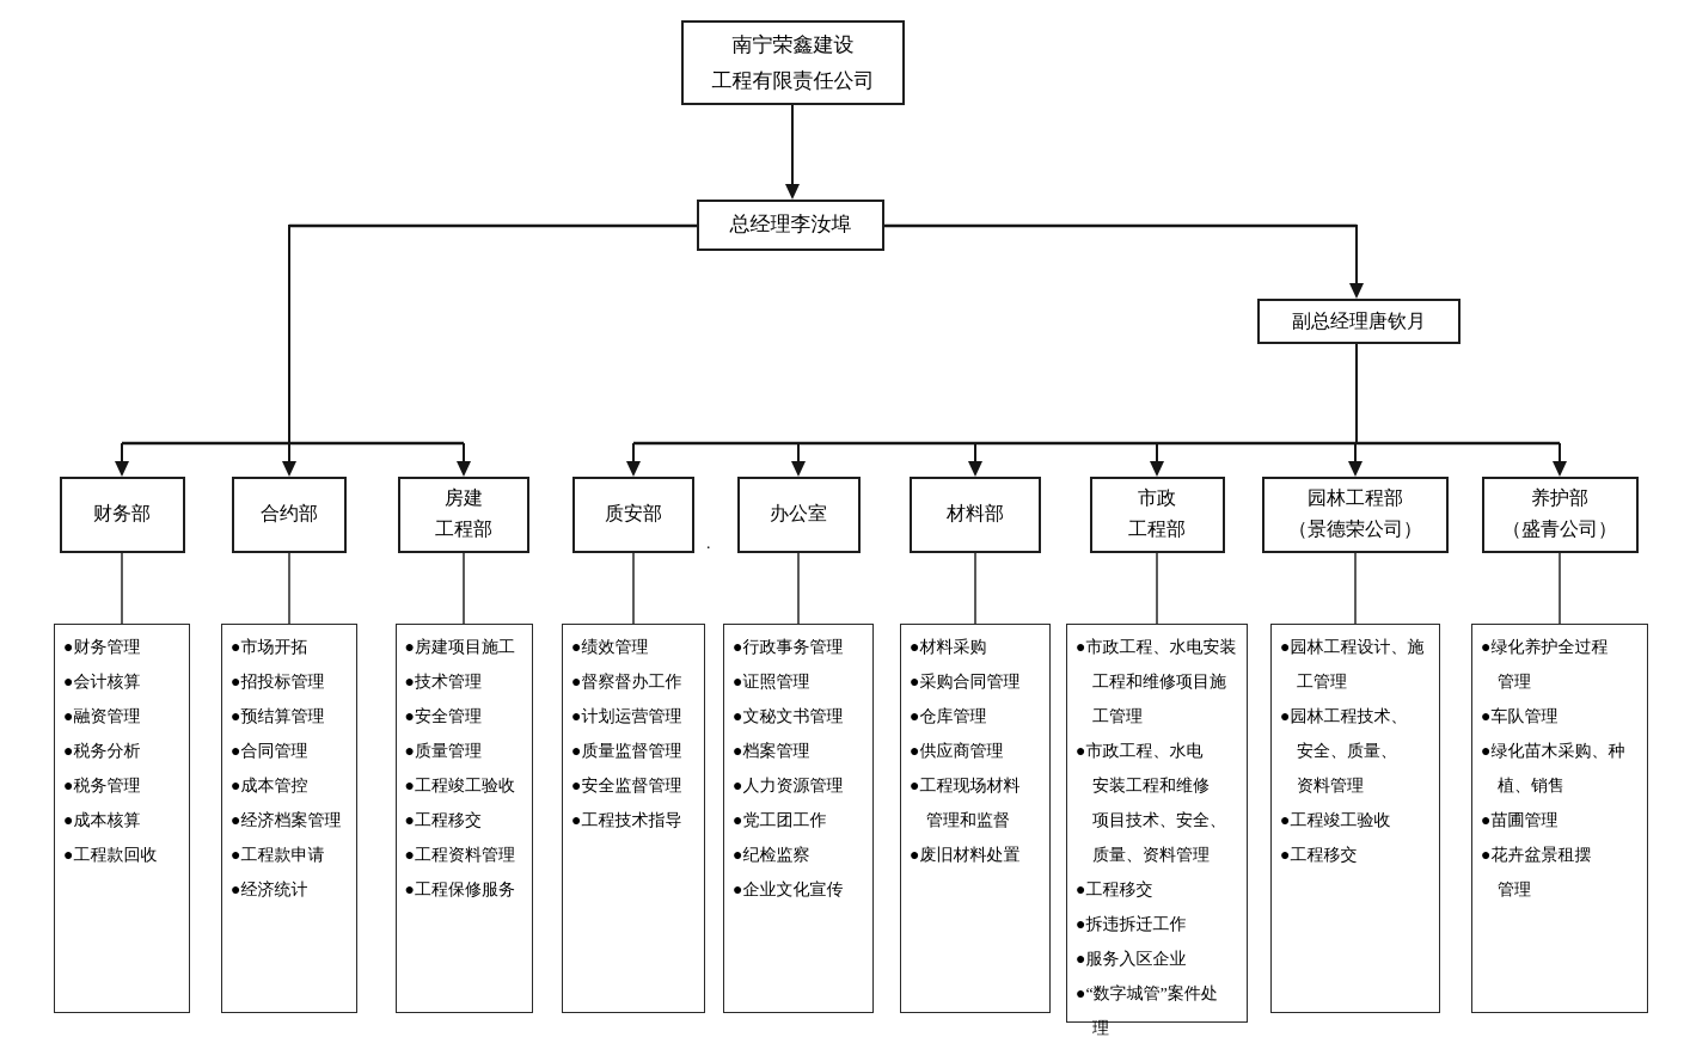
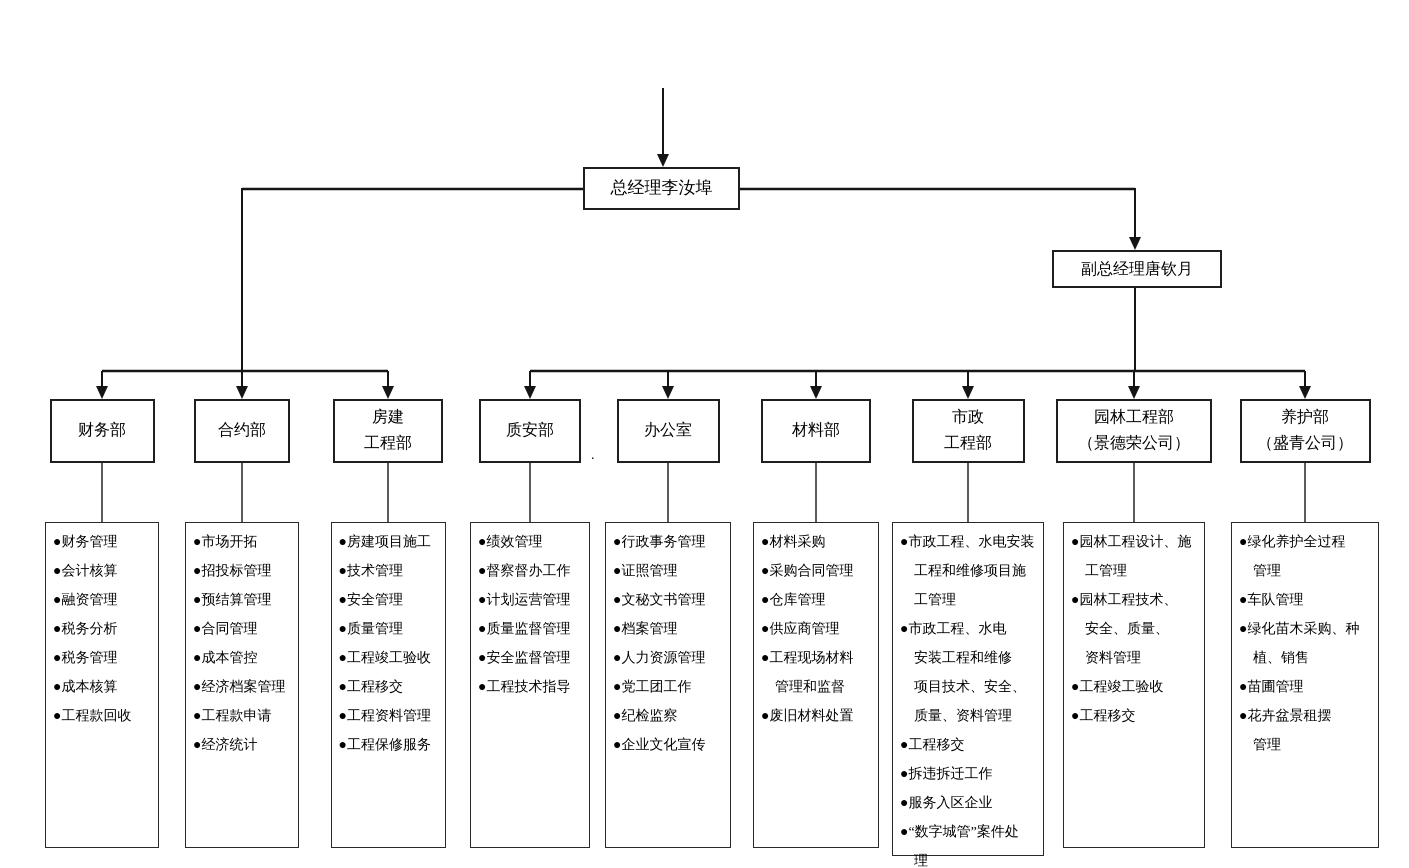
- 南宁荣鑫建设
- 工程有限责任公司
  总经理李汝埠
  副总经理唐钦月
  .
  财务部
  ●财务管理
  ●会计核算
  ●融资管理
  ●税务分析
  ●税务管理
  ●成本核算
  ●工程款回收
  合约部
  ●市场开拓
  ●招投标管理
  ●预结算管理
  ●合同管理
  ●成本管控
  ●经济档案管理
  ●工程款申请
  ●经济统计
  房建
  工程部
  ●房建项目施工
  ●技术管理
  ●安全管理
  ●质量管理
  ●工程竣工验收
  ●工程移交
  ●工程资料管理
  ●工程保修服务
  质安部
  ●绩效管理
  ●督察督办工作
  ●计划运营管理
  ●质量监督管理
  ●安全监督管理
  ●工程技术指导
  办公室
  ●行政事务管理
  ●证照管理
  ●文秘文书管理
  ●档案管理
  ●人力资源管理
  ●党工团工作
  ●纪检监察
  ●企业文化宣传
  材料部
  ●材料采购
  ●采购合同管理
  ●仓库管理
  ●供应商管理
  ●工程现场材料
  管理和监督
  ●废旧材料处置
  市政
  工程部
  ●市政工程、水电安装
  工程和维修项目施
  工管理
  ●市政工程、水电
  安装工程和维修
  项目技术、安全、
  质量、资料管理
  ●工程移交
  ●拆违拆迁工作
  ●服务入区企业
  ●“数字城管”案件处
  理
  园林工程部
  （景德荣公司）
  ●园林工程设计、施
  工管理
  ●园林工程技术、
  安全、质量、
  资料管理
  ●工程竣工验收
  ●工程移交
  养护部
  （盛青公司）
  ●绿化养护全过程
  管理
  ●车队管理
  ●绿化苗木采购、种
  植、销售
  ●苗圃管理
  ●花卉盆景租摆
  管理
